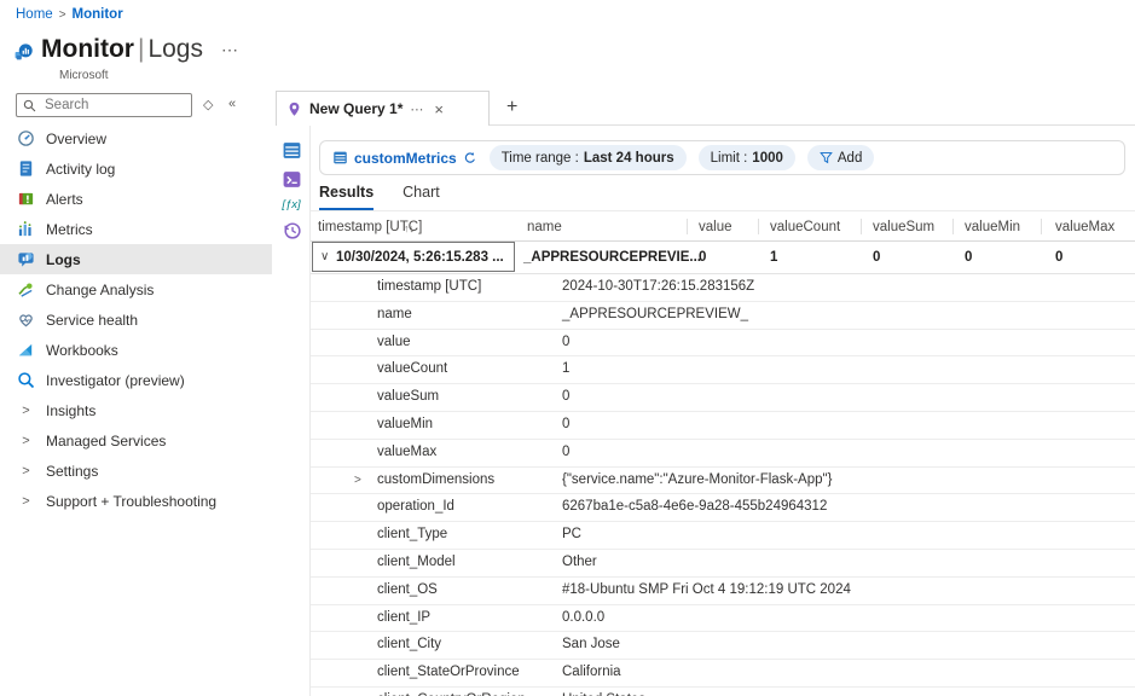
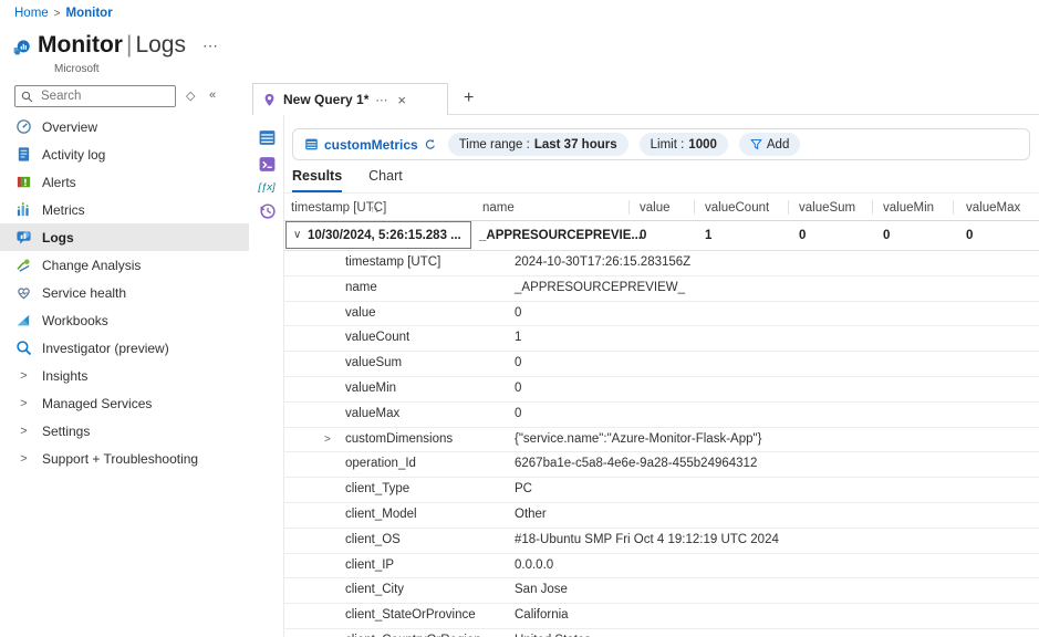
  Home
  >
  Monitor
  Monitor | Logs
  Microsoft
  ⋯
  Search
  ◇
  «
  Overview
  Activity log
  Alerts
  Metrics
  Logs
  Change Analysis
  Service health
  Workbooks
  Investigator (preview)
  >
  Insights
  >
  Managed Services
  >
  Settings
  >
  Support + Troubleshooting
  New Query 1*
  ⋯
  ×
  +
  [ƒx]
  customMetrics
  Time range :
- Last 24 hours
+ Last 37 hours
  Limit :
  1000
  Add
  Results
  Chart
  timestamp [UTC]
  ↑↓
  name
  value
  valueCount
  valueSum
  valueMin
  valueMax
  ∨
  10/30/2024, 5:26:15.283 ...
  _APPRESOURCEPREVIE...
  0
  1
  0
  0
  0
  timestamp [UTC]
  2024-10-30T17:26:15.283156Z
  name
  _APPRESOURCEPREVIEW_
  value
  0
  valueCount
  1
  valueSum
  0
  valueMin
  0
  valueMax
  0
  >
  customDimensions
  {"service.name":"Azure-Monitor-Flask-App"}
  operation_Id
  6267ba1e-c5a8-4e6e-9a28-455b24964312
  client_Type
  PC
  client_Model
  Other
  client_OS
  #18-Ubuntu SMP Fri Oct 4 19:12:19 UTC 2024
  client_IP
  0.0.0.0
  client_City
  San Jose
  client_StateOrProvince
  California
